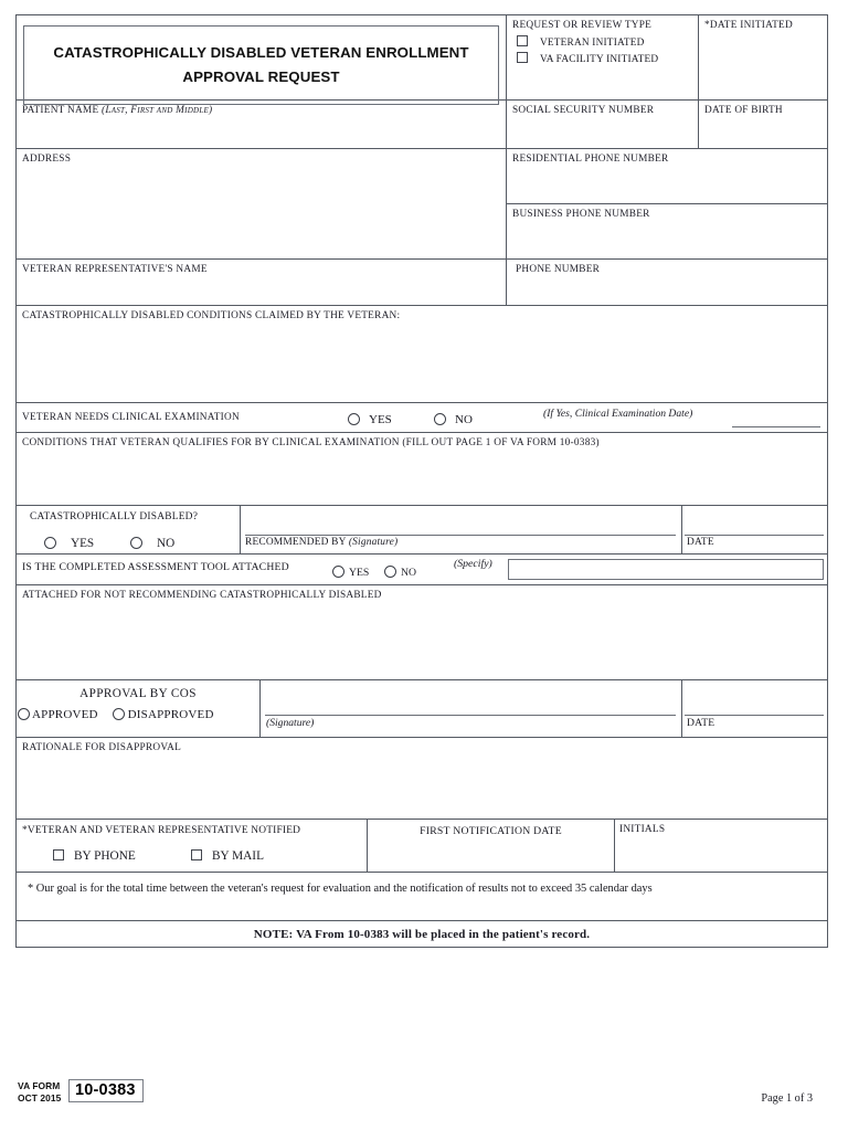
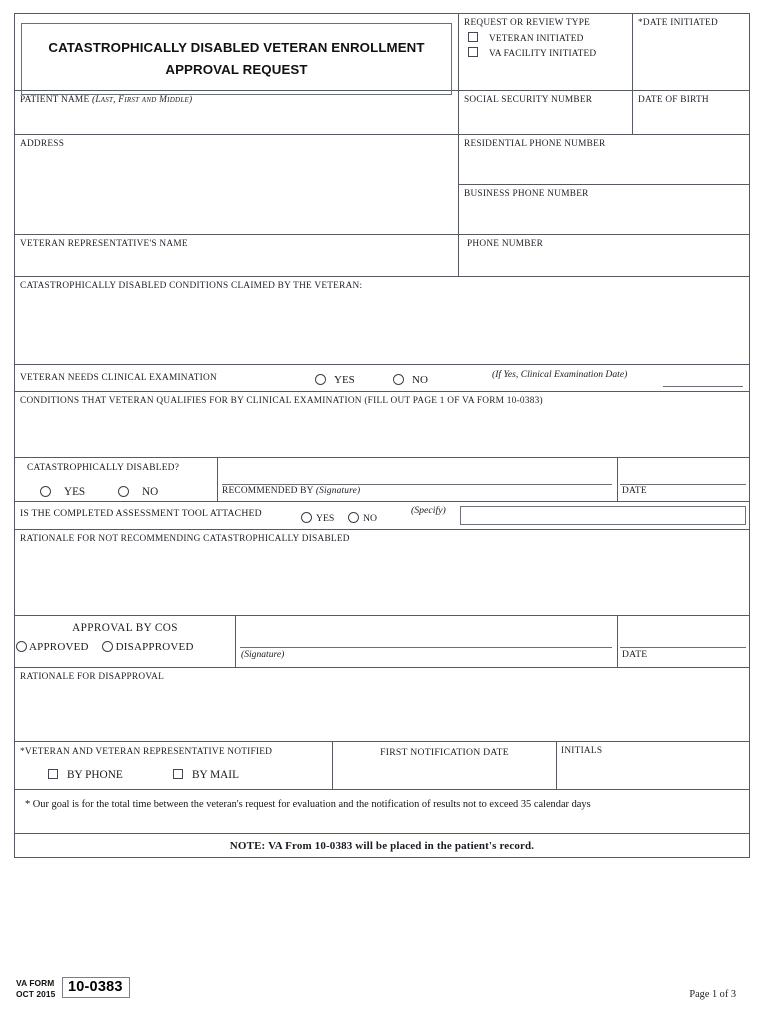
  CATASTROPHICALLY DISABLED VETERAN ENROLLMENT
  APPROVAL REQUEST
  REQUEST OR REVIEW TYPE
  VETERAN INITIATED
  VA FACILITY INITIATED
  *DATE INITIATED
  PATIENT NAME (Last, First and Middle)
  SOCIAL SECURITY NUMBER
  DATE OF BIRTH
  ADDRESS
  RESIDENTIAL PHONE NUMBER
  BUSINESS PHONE NUMBER
  VETERAN REPRESENTATIVE'S NAME
  PHONE NUMBER
  CATASTROPHICALLY DISABLED CONDITIONS CLAIMED BY THE VETERAN:
  VETERAN NEEDS CLINICAL EXAMINATION
  YES
  NO
  (If Yes, Clinical Examination Date)
  CONDITIONS THAT VETERAN QUALIFIES FOR BY CLINICAL EXAMINATION (FILL OUT PAGE 1 OF VA FORM 10-0383)
  CATASTROPHICALLY DISABLED?
  YES
  NO
  RECOMMENDED BY (Signature)
  DATE
  IS THE COMPLETED ASSESSMENT TOOL ATTACHED
  YES
  NO
  (Specify)
- ATTACHED FOR NOT RECOMMENDING CATASTROPHICALLY DISABLED
+ RATIONALE FOR NOT RECOMMENDING CATASTROPHICALLY DISABLED
  APPROVAL BY COS
  APPROVED DISAPPROVED
  (Signature)
  DATE
  RATIONALE FOR DISAPPROVAL
  *VETERAN AND VETERAN REPRESENTATIVE NOTIFIED
  BY PHONE
  BY MAIL
  FIRST NOTIFICATION DATE
  INITIALS
  * Our goal is for the total time between the veteran's request for evaluation and the notification of results not to exceed 35 calendar days
  NOTE: VA From 10-0383 will be placed in the patient's record.
  VA FORM
  OCT 2015
  10-0383
  Page 1 of 3
